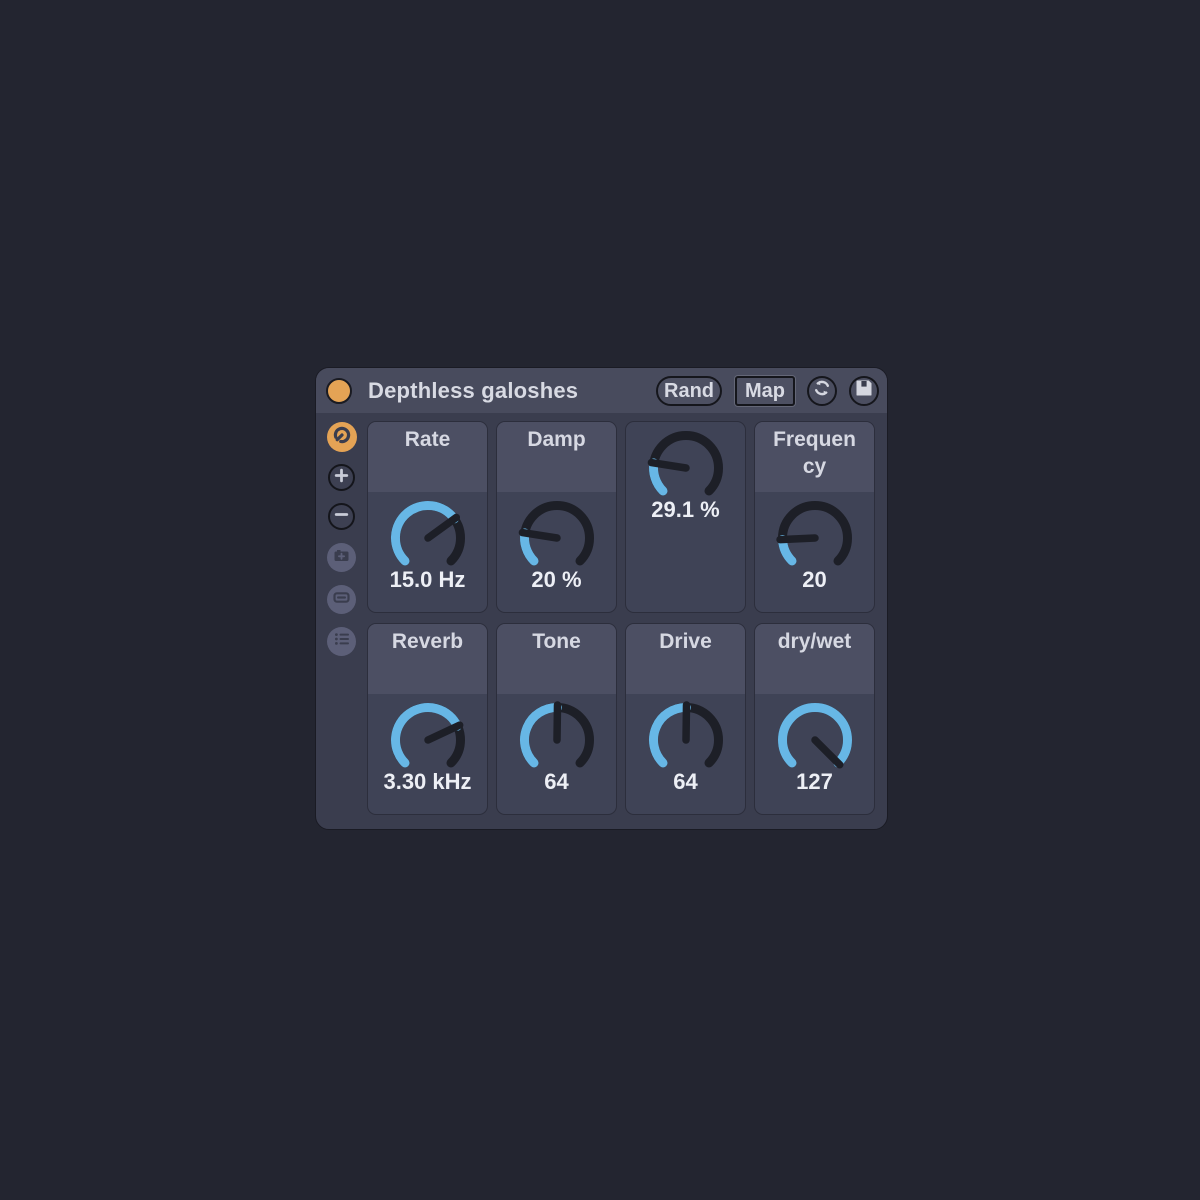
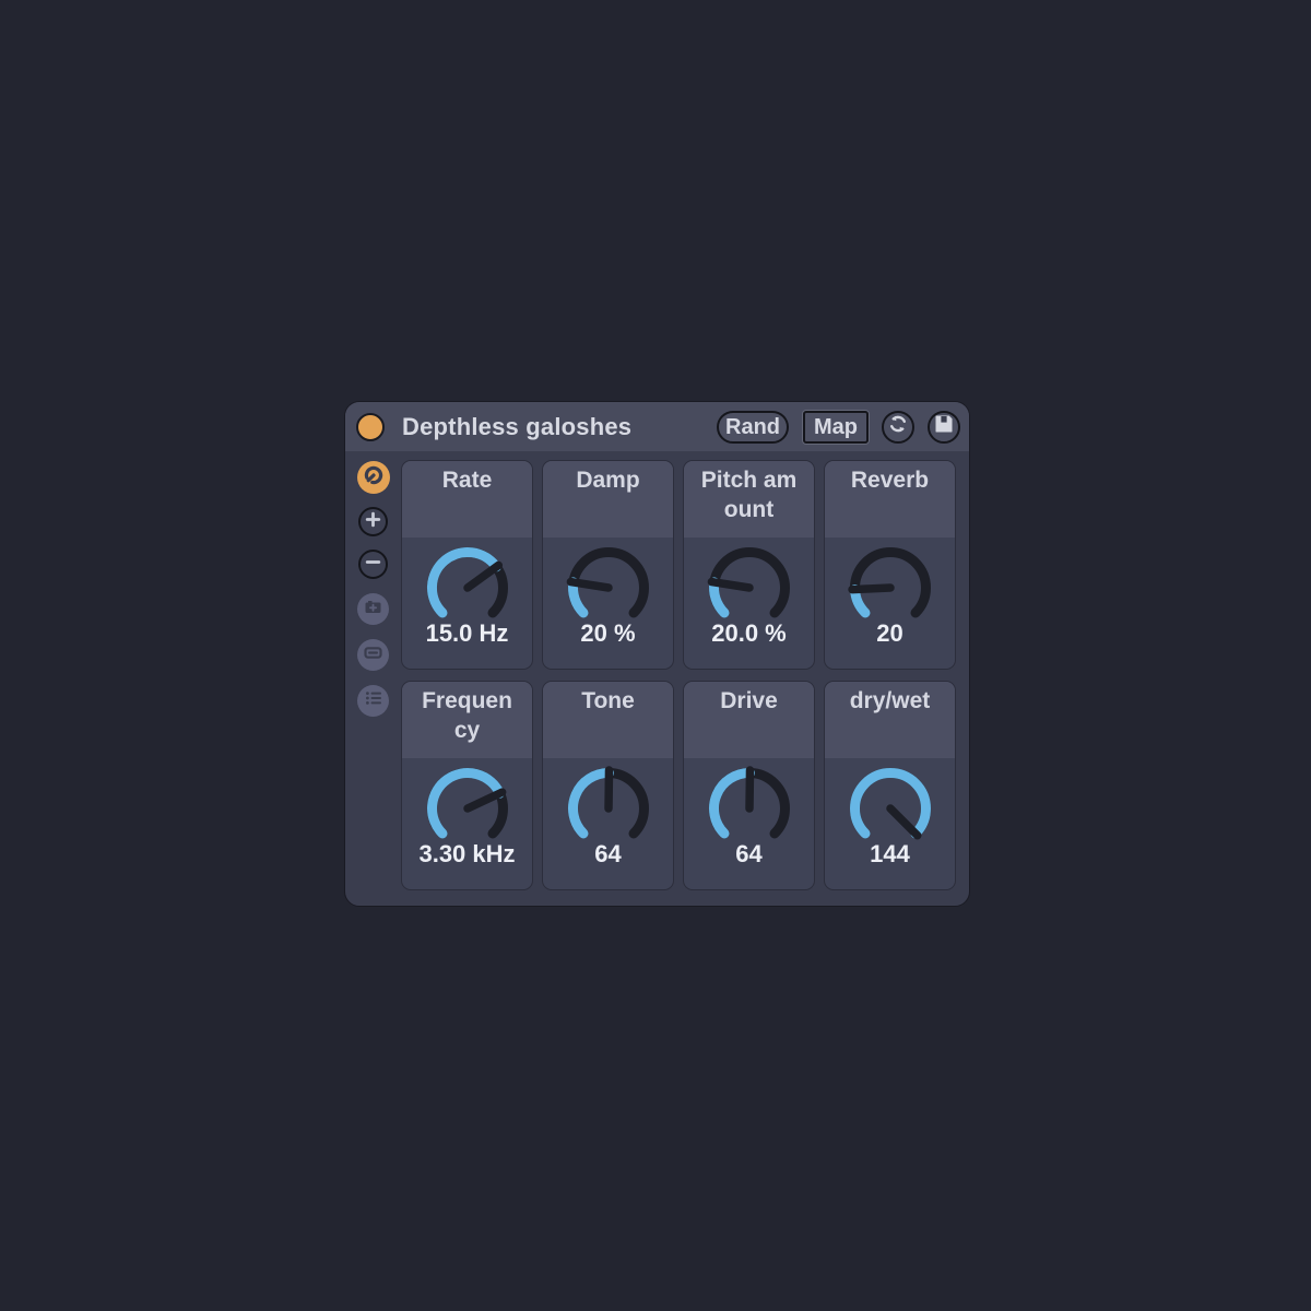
  Depthless galoshes
  Rand
  Map
  Rate
  15.0 Hz
  Damp
  20 %
+ Pitch amount
- 29.1 %
+ 20.0 %
- Frequency
+ Reverb
  20
- Reverb
+ Frequency
  3.30 kHz
  Tone
  64
  Drive
  64
  dry/wet
- 127
+ 144
